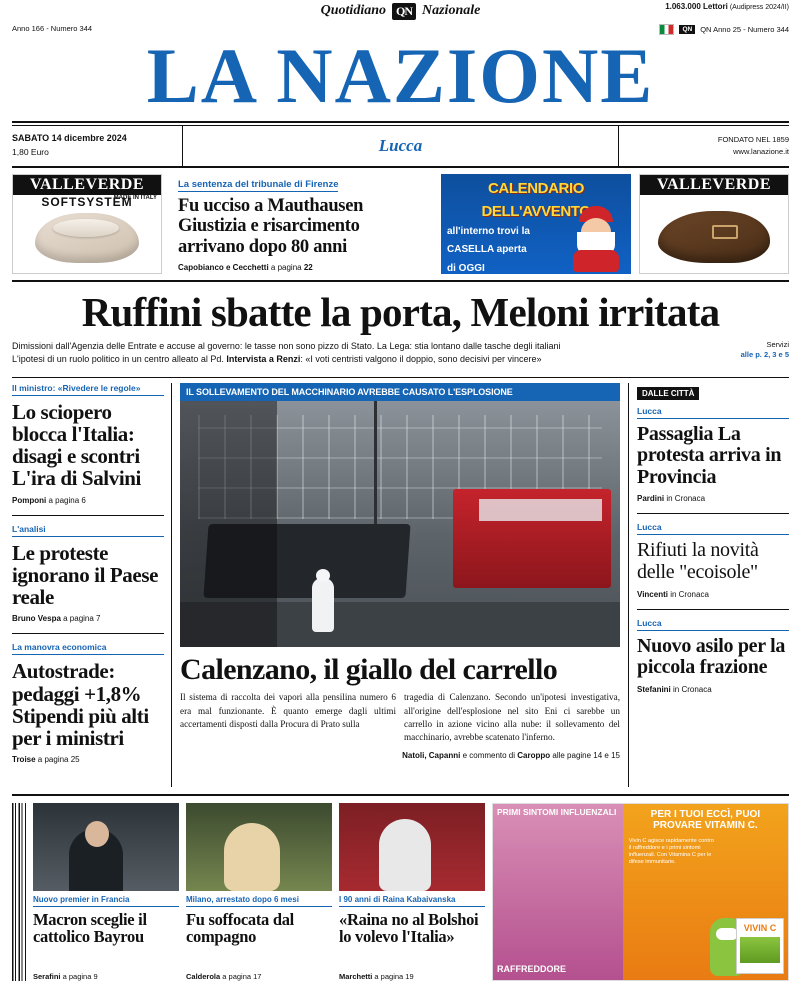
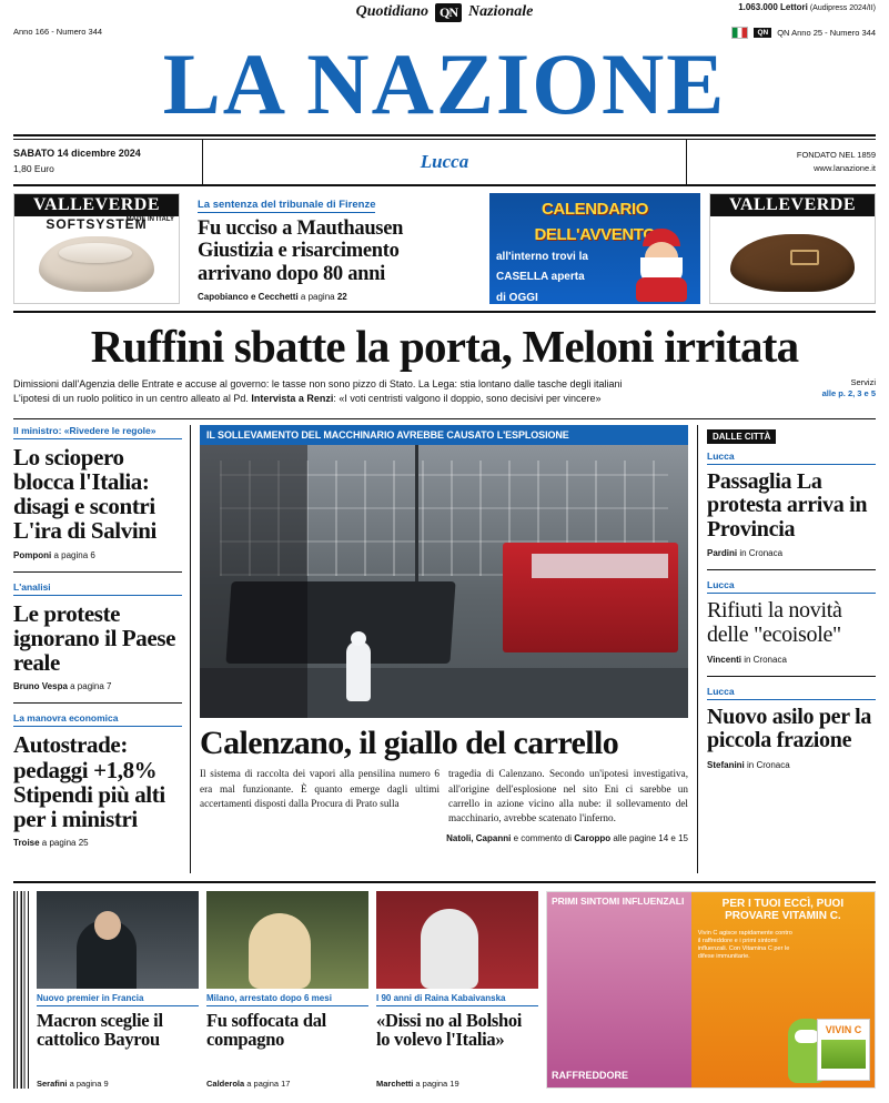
  Quotidiano
  QN
  Nazionale
  Anno 166 - Numero 344
  QN Anno 25 - Numero 344
  LA NAZIONE
  SABATO 14 dicembre 2024
  1,80 Euro
  Lucca
  FONDATO NEL 1859
  www.lanazione.it
  VALLEVERDE
  SOFTSYSTEM
  La sentenza del tribunale di Firenze
  Fu ucciso a Mauthausen Giustizia e risarcimento arrivano dopo 80 anni
  Capobianco e Cecchetti a pagina 22
  CALENDARIO
  DELL'AVVENT
  all'interno trovi la
  CASELLA aperta
  di OGGI
  VALLEVERDE
  Ruffini sbatte la porta, Meloni irritata
  Dimissioni dall'Agenzia delle Entrate e accuse al governo: le tasse non sono pizzo di Stato. La Lega: stia lontano dalle tasche degli italiani
  L'ipotesi di un ruolo politico in un centro alleato al Pd. Intervista a Renzi: «I voti centristi valgono il doppio, sono decisivi per vincere»
  Servizi
  alle p. 2, 3 e 5
  Il ministro: «Rivedere le regole»
  Lo sciopero blocca l'Italia: disagi e scontri L'ira di Salvini
  Pomponi a pagina 6
  L'analisi
  Le proteste ignorano il Paese reale
  Bruno Vespa a pagina 7
  La manovra economica
  Autostrade: pedaggi +1,8% Stipendi più alti per i ministri
  Troise a pagina 25
  IL SOLLEVAMENTO DEL MACCHINARIO AVREBBE CAUSATO L'ESPLOSIONE
  Calenzano, il giallo del carrello
  Il sistema di raccolta dei vapori alla pensilina numero 6 era mal funzionante. È quanto emerge dagli ultimi accertamenti disposti dalla Procura di Prato sulla
  tragedia di Calenzano. Secondo un'ipotesi investigativa, all'origine dell'esplosione nel sito Eni ci sarebbe un carrello in azione vicino alla nube: il sollevamento del macchinario, avrebbe scatenato l'inferno.
  Natoli, Capanni e commento di Caroppo alle pagine 14 e 15
  DALLE CITTÀ
  Lucca
  Passaglia La protesta arriva in Provincia
  Pardini in Cronaca
  Lucca
  Rifiuti la novità delle "ecoisole"
  Vincenti in Cronaca
  Lucca
  Nuovo asilo per la piccola frazione
  Stefanini in Cronaca
  Nuovo premier in Francia
  Macron sceglie il cattolico Bayrou
  Serafini a pagina 9
  Milano, arrestato dopo 6 mesi
  Fu soffocata dal compagno
  Calderola a pagina 17
  I 90 anni di Raina Kabaivanska
- «Raina no al Bolshoi lo volevo l'Italia»
+ «Dissi no al Bolshoi lo volevo l'Italia»
  Marchetti a pagina 19
  PRIMI SINTOMI INFLUENZALI
  RAFFREDDORE
  PER I TUOI ECCÌ, PUOI PROVARE VITAMIN C.
  VIVIN C
